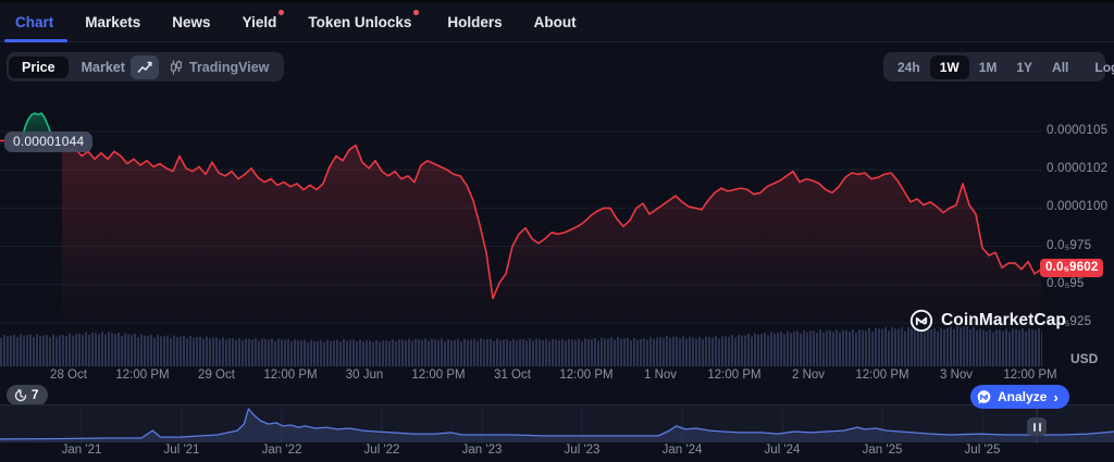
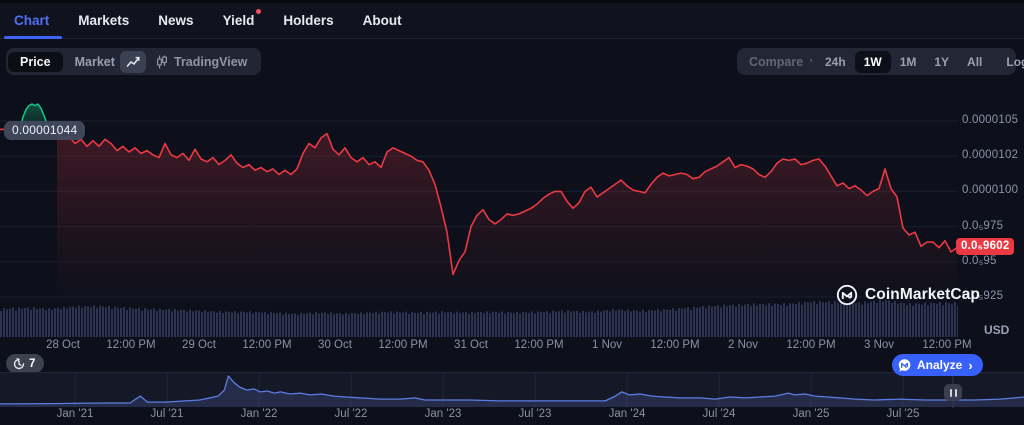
  Chart
  Markets
  News
  Yield
- Token Unlocks
  Holders
  About
  Price
  TradingView
+ Compare
  24h
  1W
  1M
  1Y
  All
  0.00001044
  0.0000105
  0.0000102
  0.0000100
  0.0₅975
  0.0₅95
  0.0₅925
  0.0₅9602
  USD
  CoinMarketCap
  28 Oct
  12:00 PM
  29 Oct
  12:00 PM
- 30 Jun
+ 30 Oct
  12:00 PM
  31 Oct
  12:00 PM
  1 Nov
  12:00 PM
  2 Nov
  12:00 PM
  3 Nov
  12:00 PM
  7
  Jan '21
  Jul '21
  Jan '22
  Jul '22
  Jan '23
  Jul '23
  Jan '24
  Jul '24
  Jan '25
  Jul '25
  Analyze
  ›
